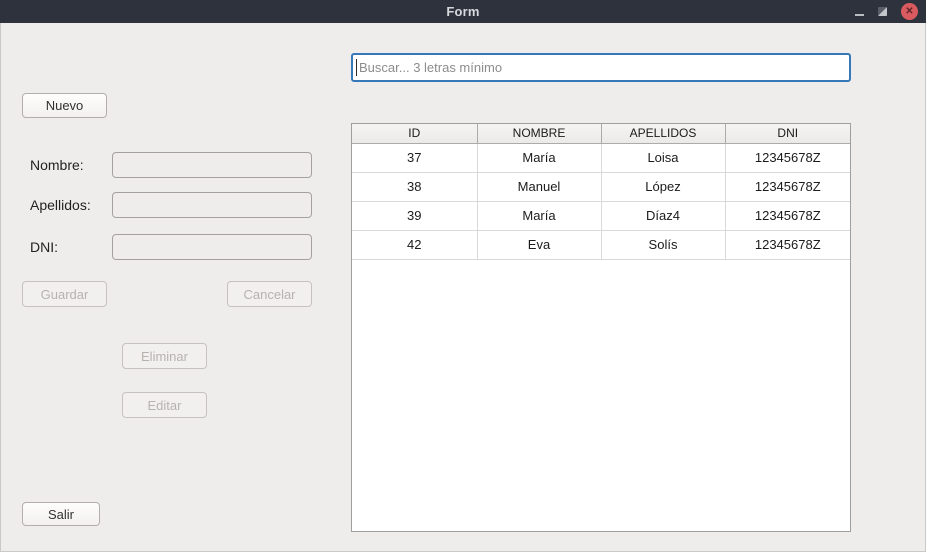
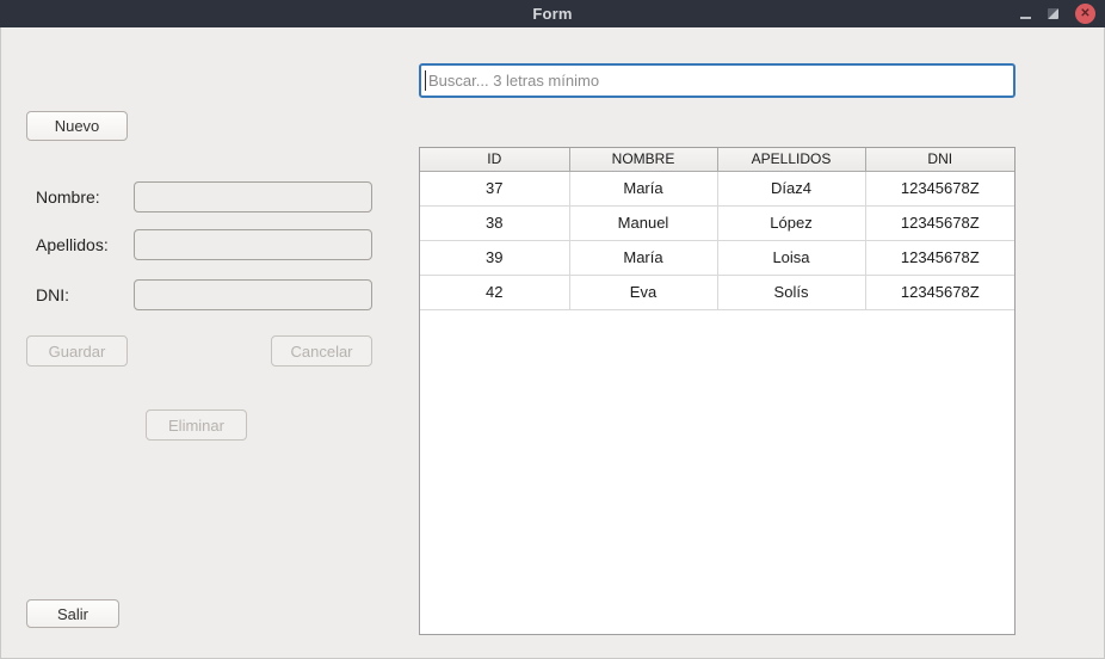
  Form
  ✕
  Nuevo
  Nombre:
  Apellidos:
  DNI:
  Guardar
  Cancelar
  Eliminar
- Editar
  Salir
  Buscar... 3 letras mínimo
  ID	NOMBRE	APELLIDOS	DNI
- 37	María	Loisa	12345678Z
+ 37	María	Díaz4	12345678Z
  38	Manuel	López	12345678Z
- 39	María	Díaz4	12345678Z
+ 39	María	Loisa	12345678Z
  42	Eva	Solís	12345678Z
